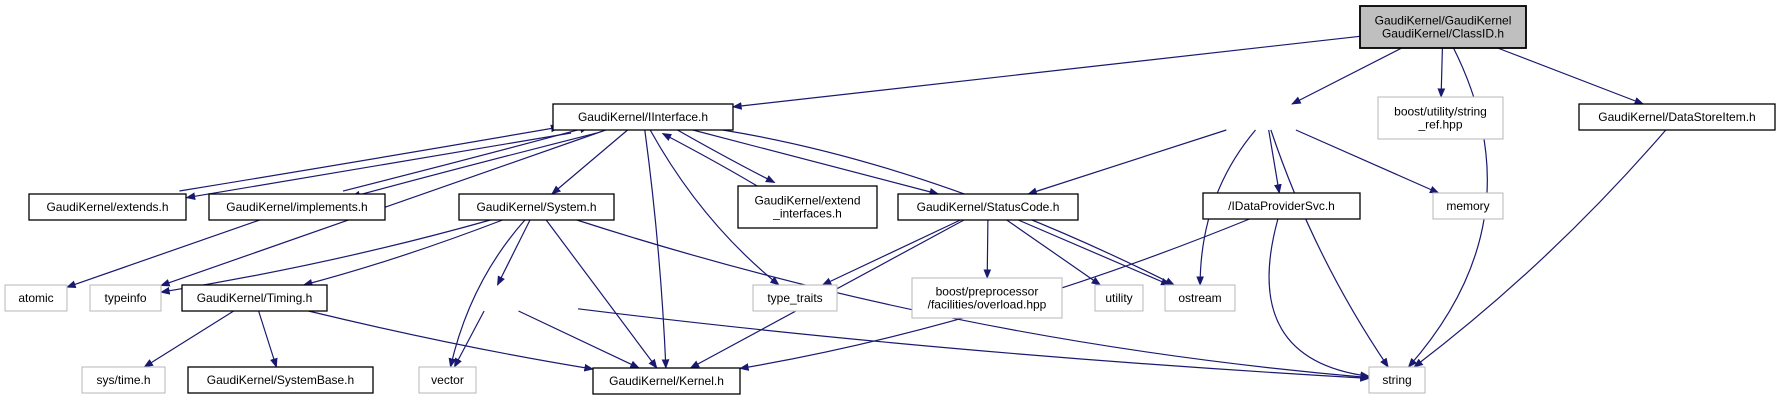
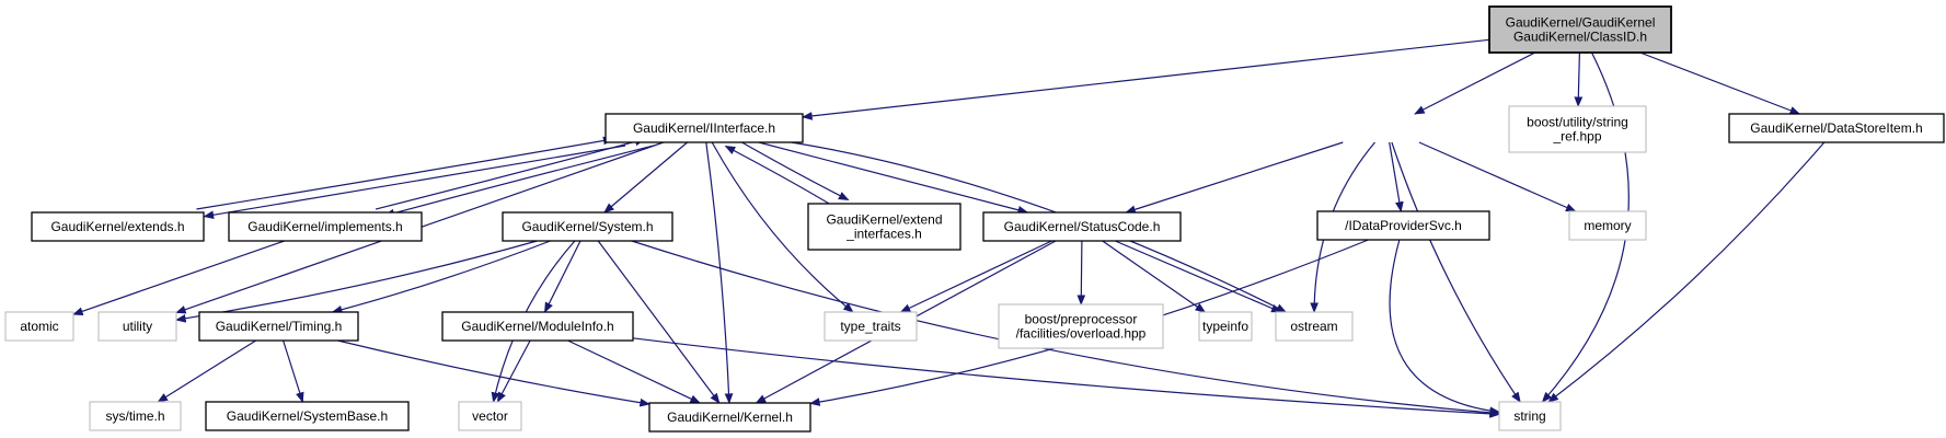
  GaudiKernel/GaudiKernel
  GaudiKernel/ClassID.h
  GaudiKernel/IInterface.h
  boost/utility/string
  _ref.hpp
  GaudiKernel/DataStoreItem.h
  GaudiKernel/extends.h
  GaudiKernel/implements.h
  GaudiKernel/System.h
  GaudiKernel/extend
  _interfaces.h
  GaudiKernel/StatusCode.h
  /IDataProviderSvc.h
  memory
  atomic
- typeinfo
+ utility
  GaudiKernel/Timing.h
+ GaudiKernel/ModuleInfo.h
  type_traits
  boost/preprocessor
  /facilities/overload.hpp
- utility
+ typeinfo
  ostream
  sys/time.h
  GaudiKernel/SystemBase.h
  vector
  GaudiKernel/Kernel.h
  string
